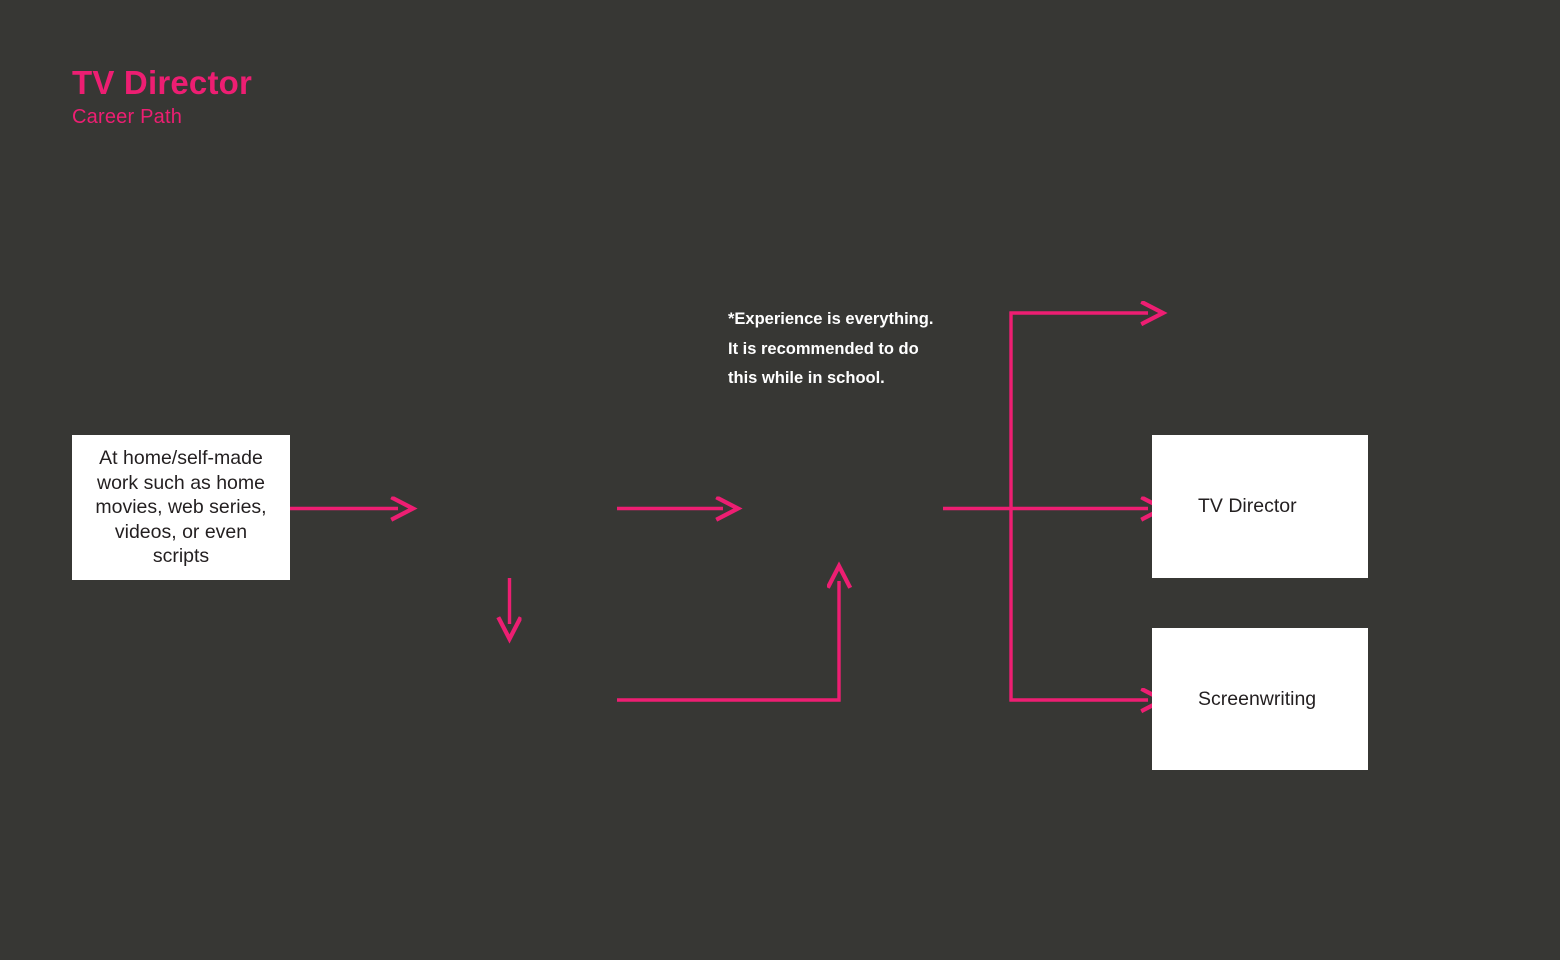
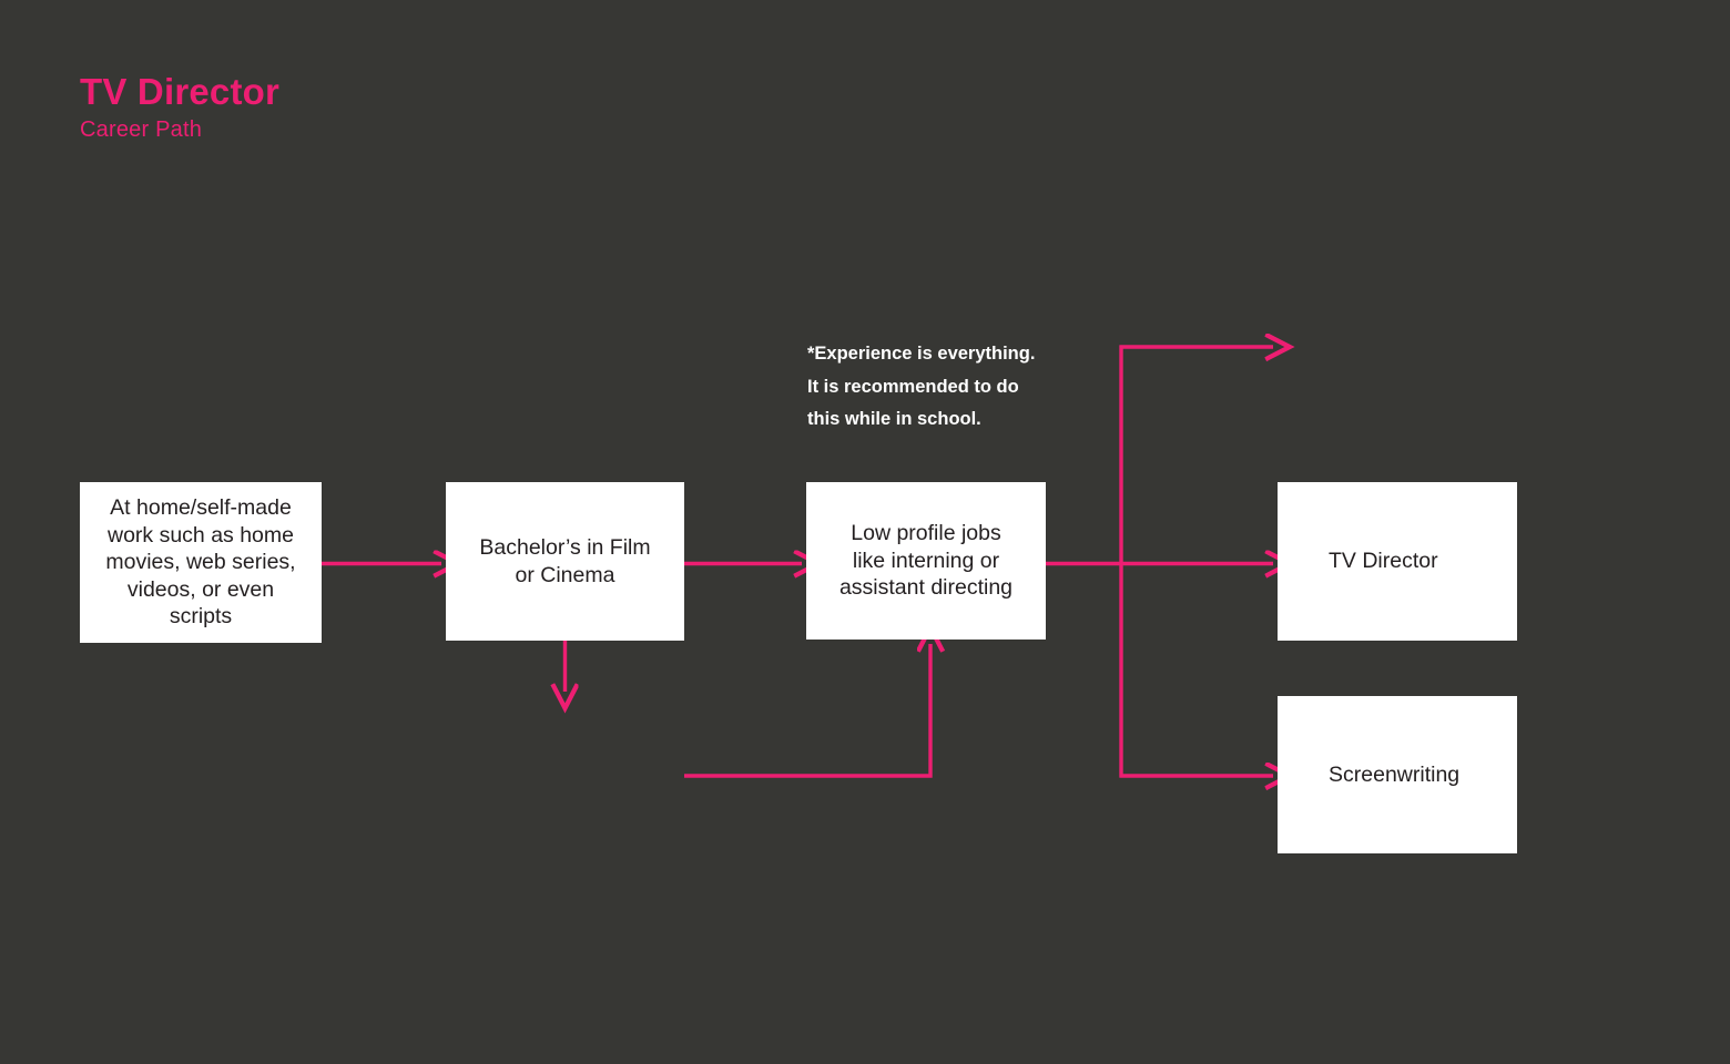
  TV Director
  Career Path
  *Experience is everything.
  It is recommended to do
  this while in school.
  At home/self-made
  work such as home
  movies, web series,
  videos, or even
  scripts
+ Bachelor’s in Film
+ or Cinema
+ Low profile jobs
+ like interning or
+ assistant directing
  TV Director
  Screenwriting
